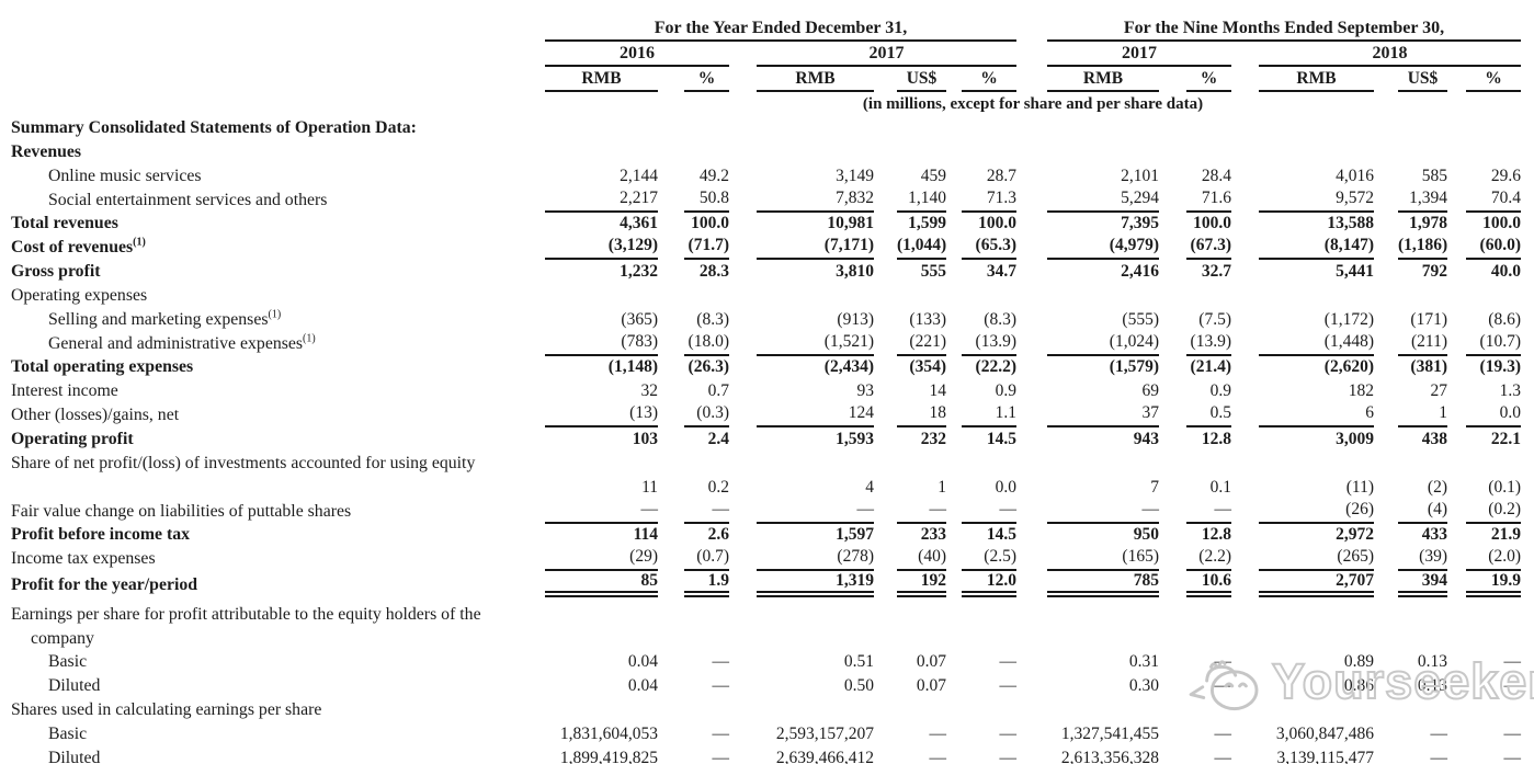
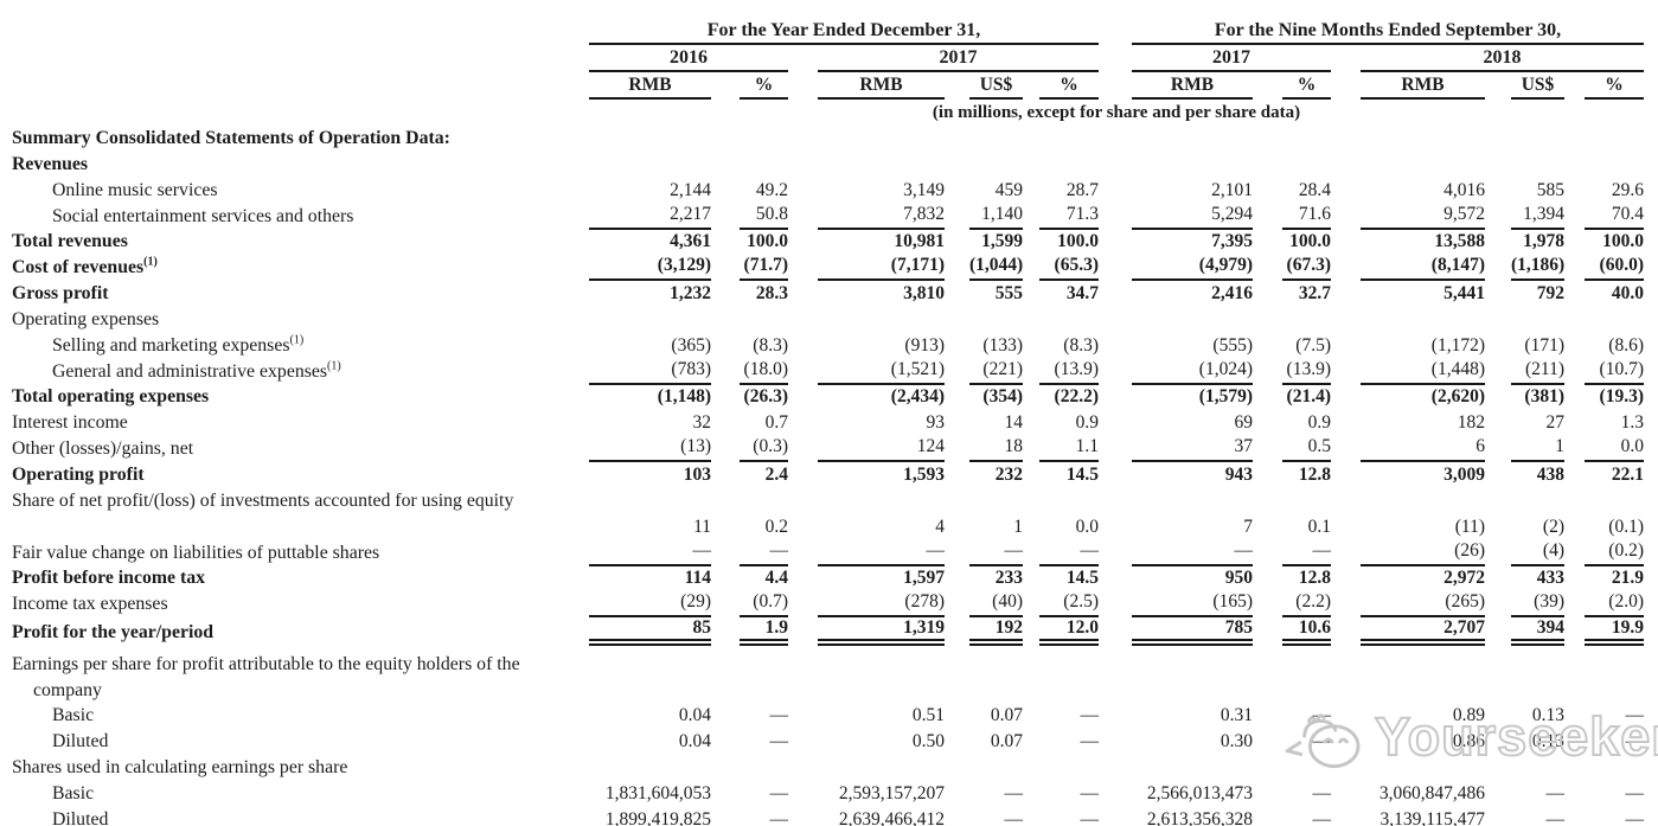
  For the Year Ended December 31,
  For the Nine Months Ended September 30,
  2016
  2017
  2017
  2018
  RMB
  %
  RMB
  US$
  %
  RMB
  %
  RMB
  US$
  %
  (in millions, except for share and per share data)
  Summary Consolidated Statements of Operation Data:
  Revenues
  Online music services
  2,144
  49.2
  3,149
  459
  28.7
  2,101
  28.4
  4,016
  585
  29.6
  Social entertainment services and others
  2,217
  50.8
  7,832
  1,140
  71.3
  5,294
  71.6
  9,572
  1,394
  70.4
  Total revenues
  4,361
  100.0
  10,981
  1,599
  100.0
  7,395
  100.0
  13,588
  1,978
  100.0
  Cost of revenues(1)
  (3,129)
  (71.7)
  (7,171)
  (1,044)
  (65.3)
  (4,979)
  (67.3)
  (8,147)
  (1,186)
  (60.0)
  Gross profit
  1,232
  28.3
  3,810
  555
  34.7
  2,416
  32.7
  5,441
  792
  40.0
  Operating expenses
  Selling and marketing expenses(1)
  (365)
  (8.3)
  (913)
  (133)
  (8.3)
  (555)
  (7.5)
  (1,172)
  (171)
  (8.6)
  General and administrative expenses(1)
  (783)
  (18.0)
  (1,521)
  (221)
  (13.9)
  (1,024)
  (13.9)
  (1,448)
  (211)
  (10.7)
  Total operating expenses
  (1,148)
  (26.3)
  (2,434)
  (354)
  (22.2)
  (1,579)
  (21.4)
  (2,620)
  (381)
  (19.3)
  Interest income
  32
  0.7
  93
  14
  0.9
  69
  0.9
  182
  27
  1.3
  Other (losses)/gains, net
  (13)
  (0.3)
  124
  18
  1.1
  37
  0.5
  6
  1
  0.0
  Operating profit
  103
  2.4
  1,593
  232
  14.5
  943
  12.8
  3,009
  438
  22.1
  Share of net profit/(loss) of investments accounted for using equity
  11
  0.2
  4
  1
  0.0
  7
  0.1
  (11)
  (2)
  (0.1)
  Fair value change on liabilities of puttable shares
  —
  —
  —
  —
  —
  —
  —
  (26)
  (4)
  (0.2)
  Profit before income tax
  114
- 2.6
+ 4.4
  1,597
  233
  14.5
  950
  12.8
  2,972
  433
  21.9
  Income tax expenses
  (29)
  (0.7)
  (278)
  (40)
  (2.5)
  (165)
  (2.2)
  (265)
  (39)
  (2.0)
  Profit for the year/period
  85
  1.9
  1,319
  192
  12.0
  785
  10.6
  2,707
  394
  19.9
  Earnings per share for profit attributable to the equity holders of the
  company
  Basic
  0.04
  —
  0.51
  0.07
  —
  0.31
  0.89
  0.13
  —
  Diluted
  0.04
  —
  0.50
  0.07
  —
  0.30
  —
  0.86
  0.13
  —
  Shares used in calculating earnings per share
  Basic
  1,831,604,053
  —
  2,593,157,207
  —
  —
- 1,327,541,455
+ 2,566,013,473
  —
  3,060,847,486
  —
  —
  Diluted
  1,899,419,825
  —
  2,639,466,412
  —
  —
  2,613,356,328
  —
  3,139,115,477
  —
  —
  Yourseeke
